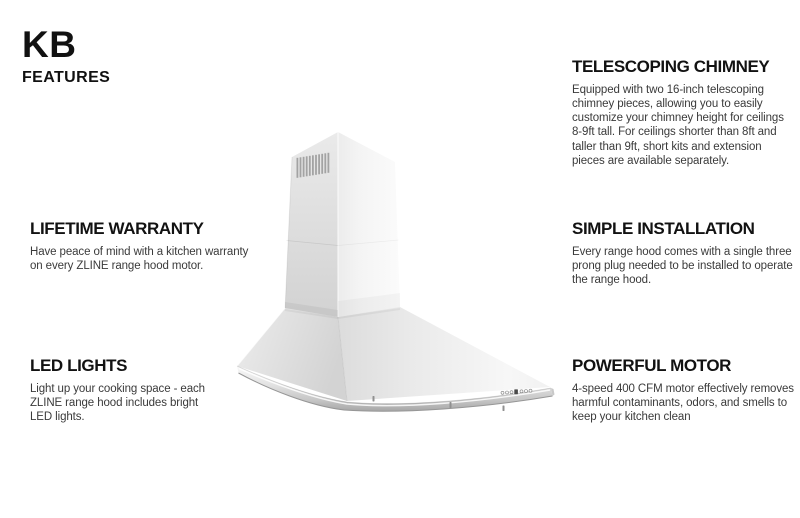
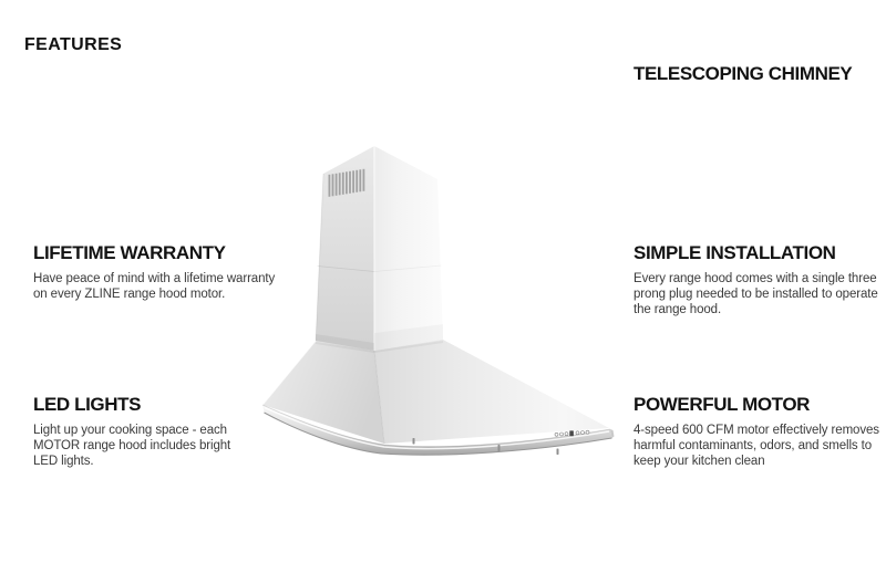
- KB
  FEATURES
  TELESCOPING CHIMNEY
- Equipped with two 16-inch telescoping chimney pieces, allowing you to easily customize your chimney height for ceilings 8-9ft tall. For ceilings shorter than 8ft and taller than 9ft, short kits and extension pieces are available separately.
  LIFETIME WARRANTY
- Have peace of mind with a kitchen warranty on every ZLINE range hood motor.
+ Have peace of mind with a lifetime warranty on every ZLINE range hood motor.
  SIMPLE INSTALLATION
  Every range hood comes with a single three prong plug needed to be installed to operate the range hood.
  LED LIGHTS
- Light up your cooking space - each ZLINE range hood includes bright LED lights.
+ Light up your cooking space - each MOTOR range hood includes bright LED lights.
  POWERFUL MOTOR
- 4-speed 400 CFM motor effectively removes harmful contaminants, odors, and smells to keep your kitchen clean
+ 4-speed 600 CFM motor effectively removes harmful contaminants, odors, and smells to keep your kitchen clean
